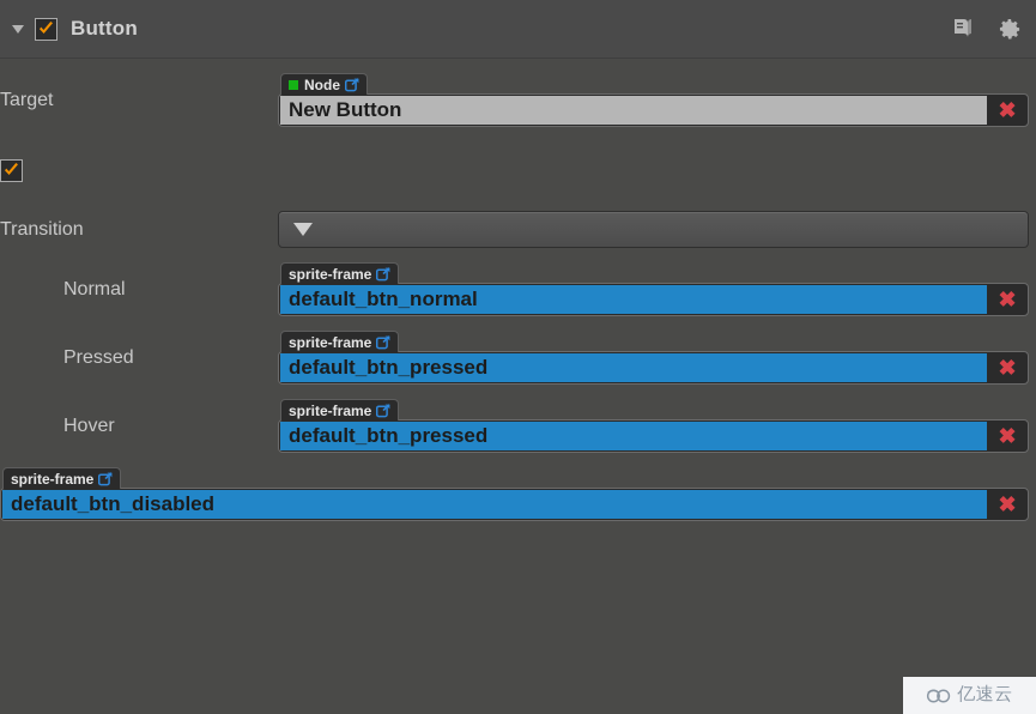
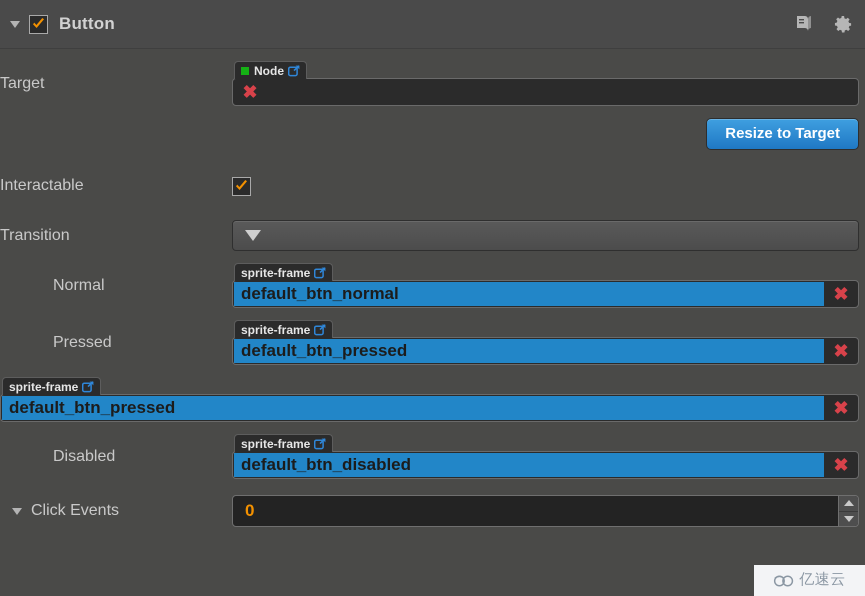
  Button
  Target
  Node
- New Button
  ✖
+ Resize to Target
+ Interactable
  Transition
  Normal
  sprite-frame
  default_btn_normal
  ✖
  Pressed
  sprite-frame
  default_btn_pressed
  ✖
- Hover
  sprite-frame
  default_btn_pressed
  ✖
+ Disabled
  sprite-frame
  default_btn_disabled
  ✖
+ Click Events
+ 0
  亿速云
